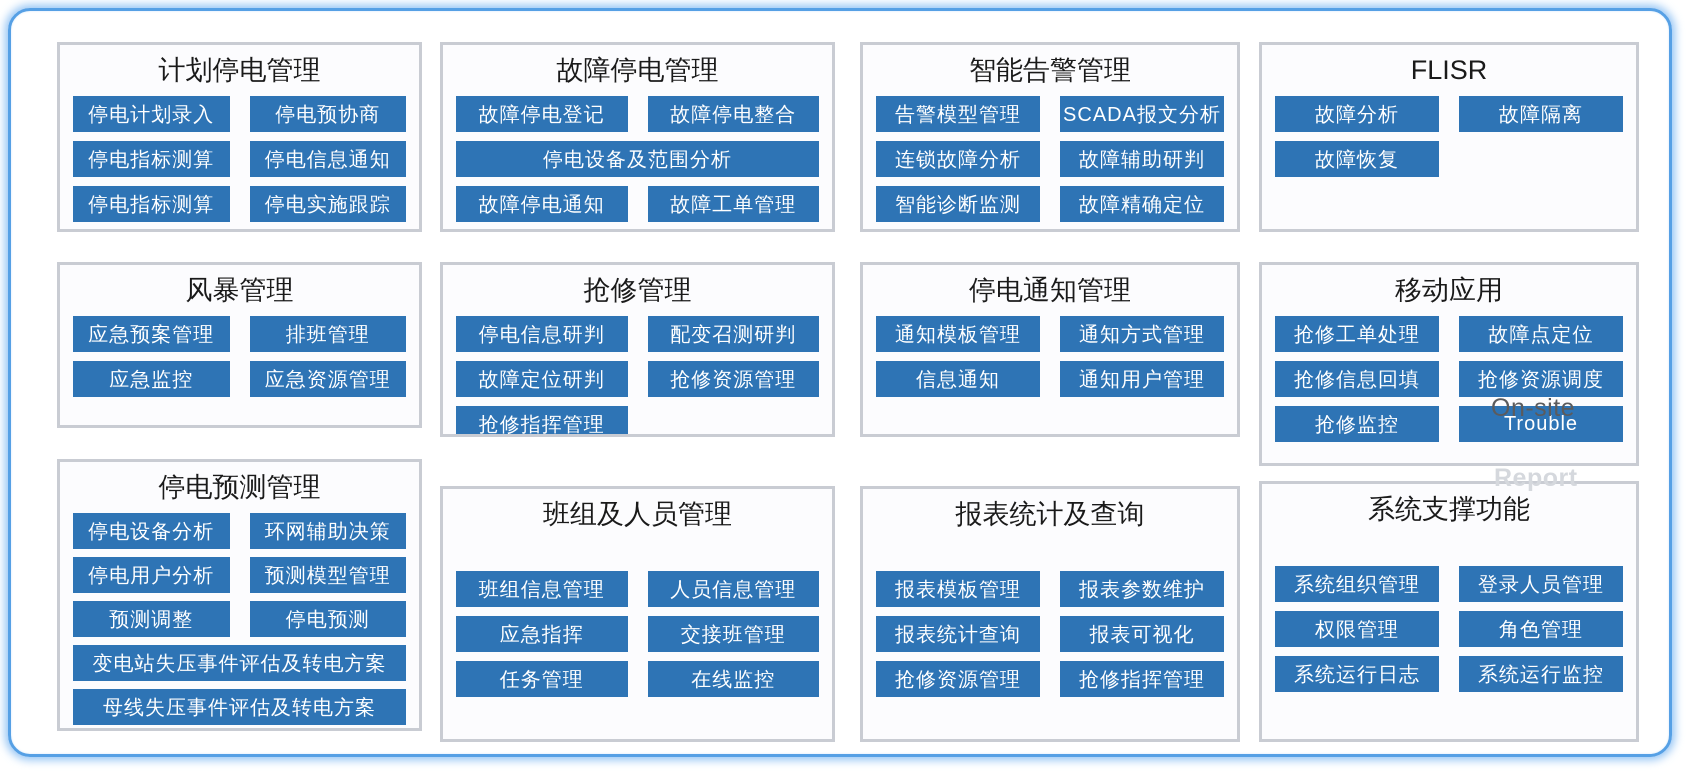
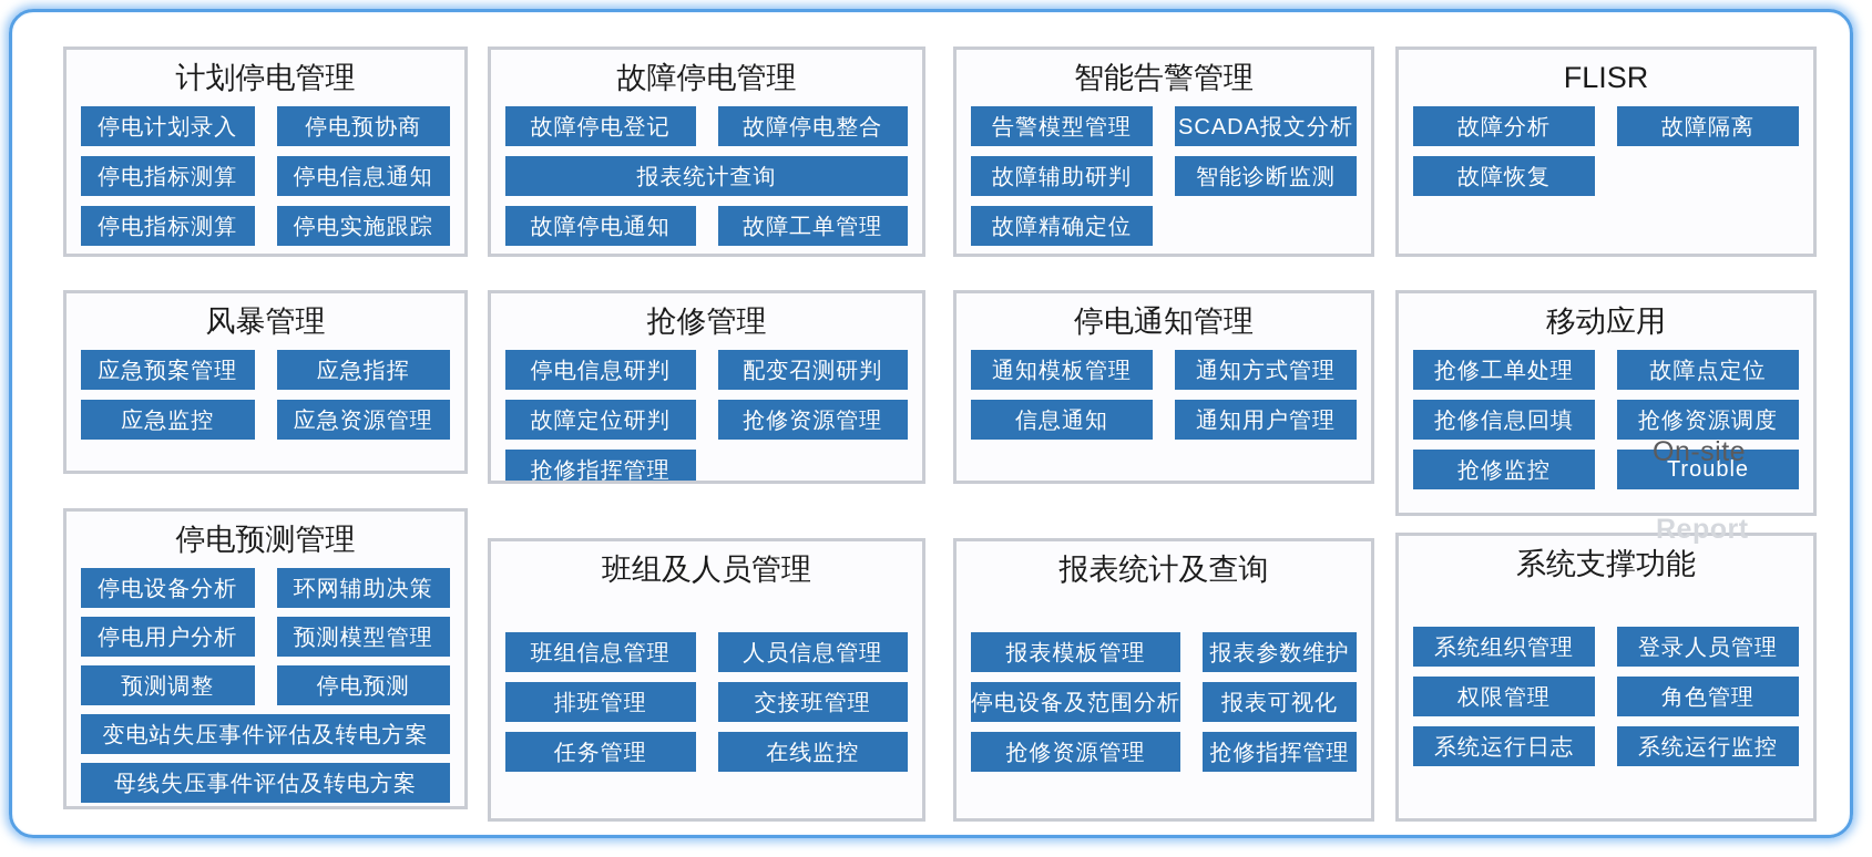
  计划停电管理
  停电计划录入
  停电预协商
  停电指标测算
  停电信息通知
  停电指标测算
  停电实施跟踪
  故障停电管理
  故障停电登记
  故障停电整合
- 停电设备及范围分析
+ 报表统计查询
  故障停电通知
  故障工单管理
  智能告警管理
  告警模型管理
  SCADA报文分析
- 连锁故障分析
  故障辅助研判
  智能诊断监测
  故障精确定位
  FLISR
  故障分析
  故障隔离
  故障恢复
  风暴管理
  应急预案管理
- 排班管理
+ 应急指挥
  应急监控
  应急资源管理
  抢修管理
  停电信息研判
  配变召测研判
  故障定位研判
  抢修资源管理
  抢修指挥管理
  停电通知管理
  通知模板管理
  通知方式管理
  信息通知
  通知用户管理
  移动应用
  抢修工单处理
  故障点定位
  抢修信息回填
  抢修资源调度
  抢修监控
  Trouble
  停电预测管理
  停电设备分析
  环网辅助决策
  停电用户分析
  预测模型管理
  预测调整
  停电预测
  变电站失压事件评估及转电方案
  母线失压事件评估及转电方案
  班组及人员管理
  班组信息管理
  人员信息管理
- 应急指挥
+ 排班管理
  交接班管理
  任务管理
  在线监控
  报表统计及查询
  报表模板管理
  报表参数维护
- 报表统计查询
+ 停电设备及范围分析
  报表可视化
  抢修资源管理
  抢修指挥管理
  系统支撑功能
  系统组织管理
  登录人员管理
  权限管理
  角色管理
  系统运行日志
  系统运行监控
  On-site
  Report
